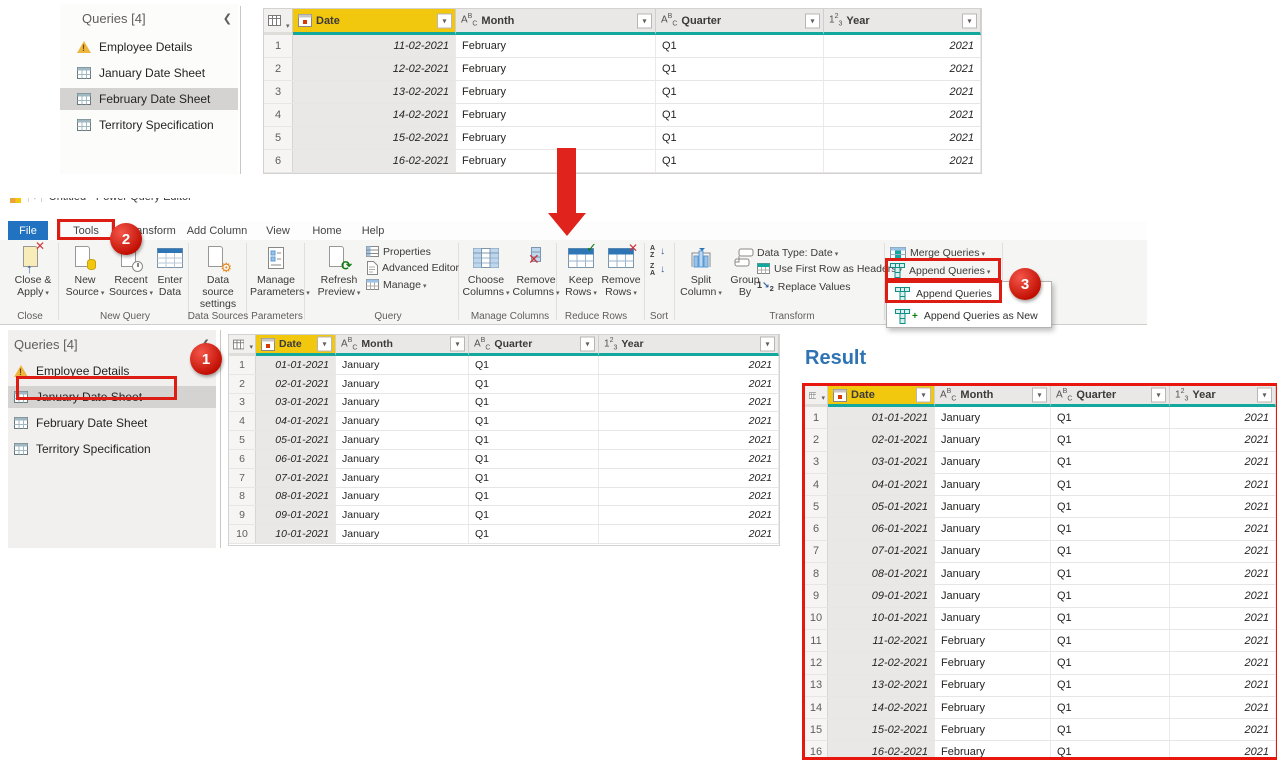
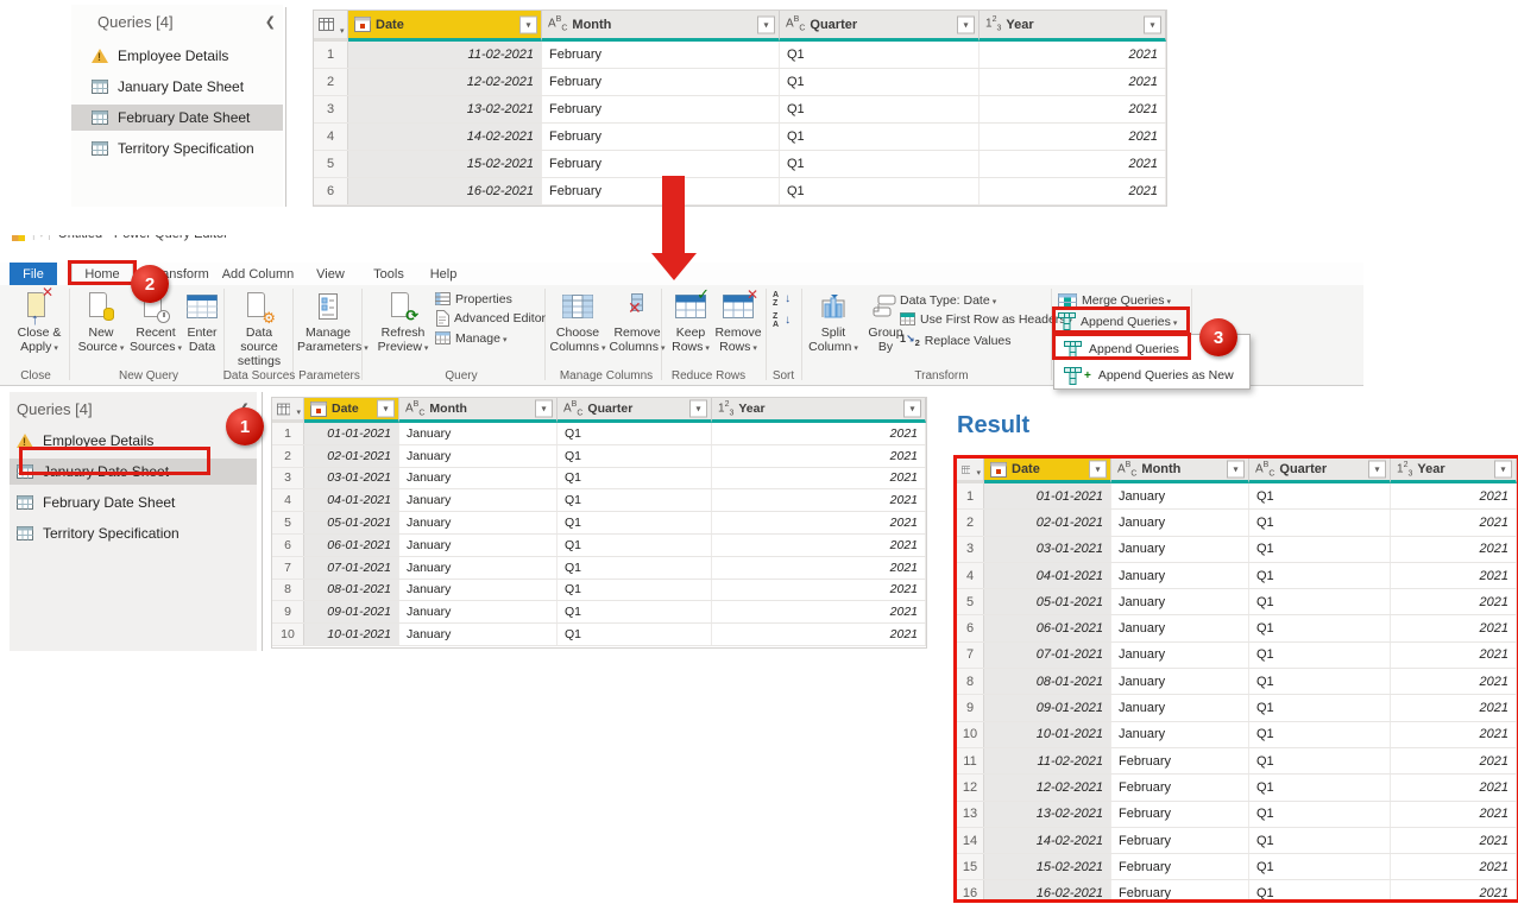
  Queries [4]
  ❮
  Employee Details
  January Date Sheet
  February Date Sheet
  Territory Specification
  Date
  ▾
  Month
  ▾
  Quarter
  ▾
  Year
  ▾
  1
  11-02-2021
  February
  Q1
  2021
  2
  12-02-2021
  February
  Q1
  2021
  3
  13-02-2021
  February
  Q1
  2021
  4
  14-02-2021
  February
  Q1
  2021
  5
  15-02-2021
  February
  Q1
  2021
  6
  16-02-2021
  February
  Q1
  2021
  File
- Tools
+ Home
  Add Column
  View
- Home
+ Tools
  Help
  ✕
  ↑
  Close & Apply
  Close
  New Source
  Recent Sources
  Enter Data
  New Query
  ⚙
  Data source settings
  Data Sources
  Manage Parameters
  Parameters
  ⟳
  Refresh Preview
  Properties
  Advanced Editor
  Manage
  Query
  Choose Columns
  ✕
  Remove Columns
  Manage Columns
  ✓
  Keep Rows
  ✕
  Remove Rows
  Reduce Rows
  ↓
  ↓
  Sort
  Split Column
  Group By
  Data Type: Date
  Use First Row as Headers
  1↘2
  Replace Values
  Transform
  Merge Queries
  Append Queries
  Append Queries
  +
  Append Queries as New
  Queries [4]
  Employee Details
  January Date Sheet
  February Date Sheet
  Territory Specification
  Date
  ▾
  Month
  ▾
  Quarter
  ▾
  Year
  ▾
  1
  01-01-2021
  January
  Q1
  2021
  2
  02-01-2021
  January
  Q1
  2021
  3
  03-01-2021
  January
  Q1
  2021
  4
  04-01-2021
  January
  Q1
  2021
  5
  05-01-2021
  January
  Q1
  2021
  6
  06-01-2021
  January
  Q1
  2021
  7
  07-01-2021
  January
  Q1
  2021
  8
  08-01-2021
  January
  Q1
  2021
  9
  09-01-2021
  January
  Q1
  2021
  10
  10-01-2021
  January
  Q1
  2021
  Result
  Date
  ▾
  Month
  ▾
  Quarter
  ▾
  Year
  ▾
  1
  01-01-2021
  January
  Q1
  2021
  2
  02-01-2021
  January
  Q1
  2021
  3
  03-01-2021
  January
  Q1
  2021
  4
  04-01-2021
  January
  Q1
  2021
  5
  05-01-2021
  January
  Q1
  2021
  6
  06-01-2021
  January
  Q1
  2021
  7
  07-01-2021
  January
  Q1
  2021
  8
  08-01-2021
  January
  Q1
  2021
  9
  09-01-2021
  January
  Q1
  2021
  10
  10-01-2021
  January
  Q1
  2021
  11
  11-02-2021
  February
  Q1
  2021
  12
  12-02-2021
  February
  Q1
  2021
  13
  13-02-2021
  February
  Q1
  2021
  14
  14-02-2021
  February
  Q1
  2021
  15
  15-02-2021
  February
  Q1
  2021
  16
  16-02-2021
  February
  Q1
  2021
  2
  3
  1
